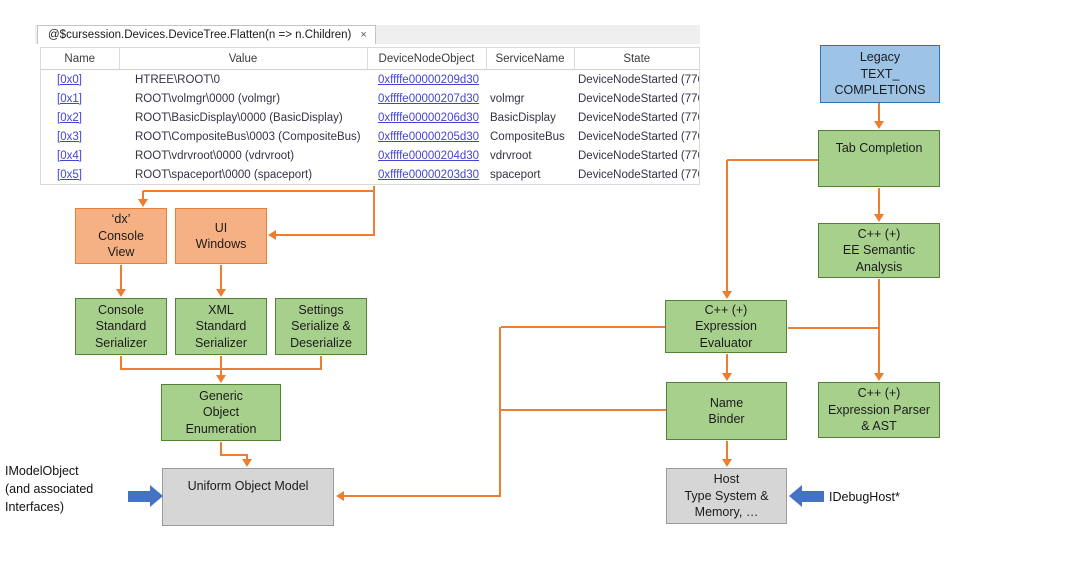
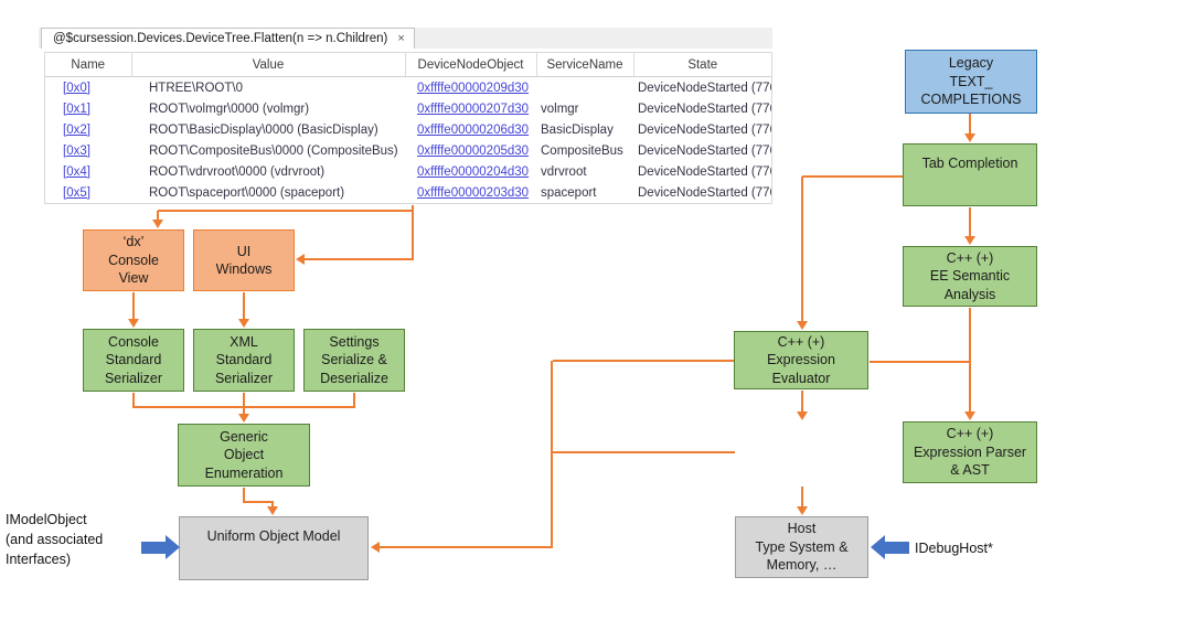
  @$cursession.Devices.DeviceTree.Flatten(n => n.Children)
  ×
  Name	Value	DeviceNodeObject	ServiceName	State
  [0x0]	HTREE\ROOT\0	0xffffe00000209d30		DeviceNodeStarted (77
  [0x1]	ROOT\volmgr\0000 (volmgr)	0xffffe00000207d30	volmgr	DeviceNodeStarted (77
  [0x2]	ROOT\BasicDisplay\0000 (BasicDisplay)	0xffffe00000206d30	BasicDisplay	DeviceNodeStarted (77
- [0x3]	ROOT\CompositeBus\0003 (CompositeBus)	0xffffe00000205d30	CompositeBus	DeviceNodeStarted (77
+ [0x3]	ROOT\CompositeBus\0000 (CompositeBus)	0xffffe00000205d30	CompositeBus	DeviceNodeStarted (77
  [0x4]	ROOT\vdrvroot\0000 (vdrvroot)	0xffffe00000204d30	vdrvroot	DeviceNodeStarted (77
  [0x5]	ROOT\spaceport\0000 (spaceport)	0xffffe00000203d30	spaceport	DeviceNodeStarted (77
  Legacy
  TEXT_
  COMPLETIONS
  Tab Completion
  C++ (+)
  EE Semantic
  Analysis
  C++ (+)
  Expression Parser
  & AST
  C++ (+)
  Expression
  Evaluator
- Name
- Binder
  Host
  Type System &
  Memory, …
  ‘dx’
  Console
  View
  UI
  Windows
  Console
  Standard
  Serializer
  XML
  Standard
  Serializer
  Settings
  Serialize &
  Deserialize
  Generic
  Object
  Enumeration
  Uniform Object Model
  IModelObject
  (and associated
  Interfaces)
  IDebugHost*
